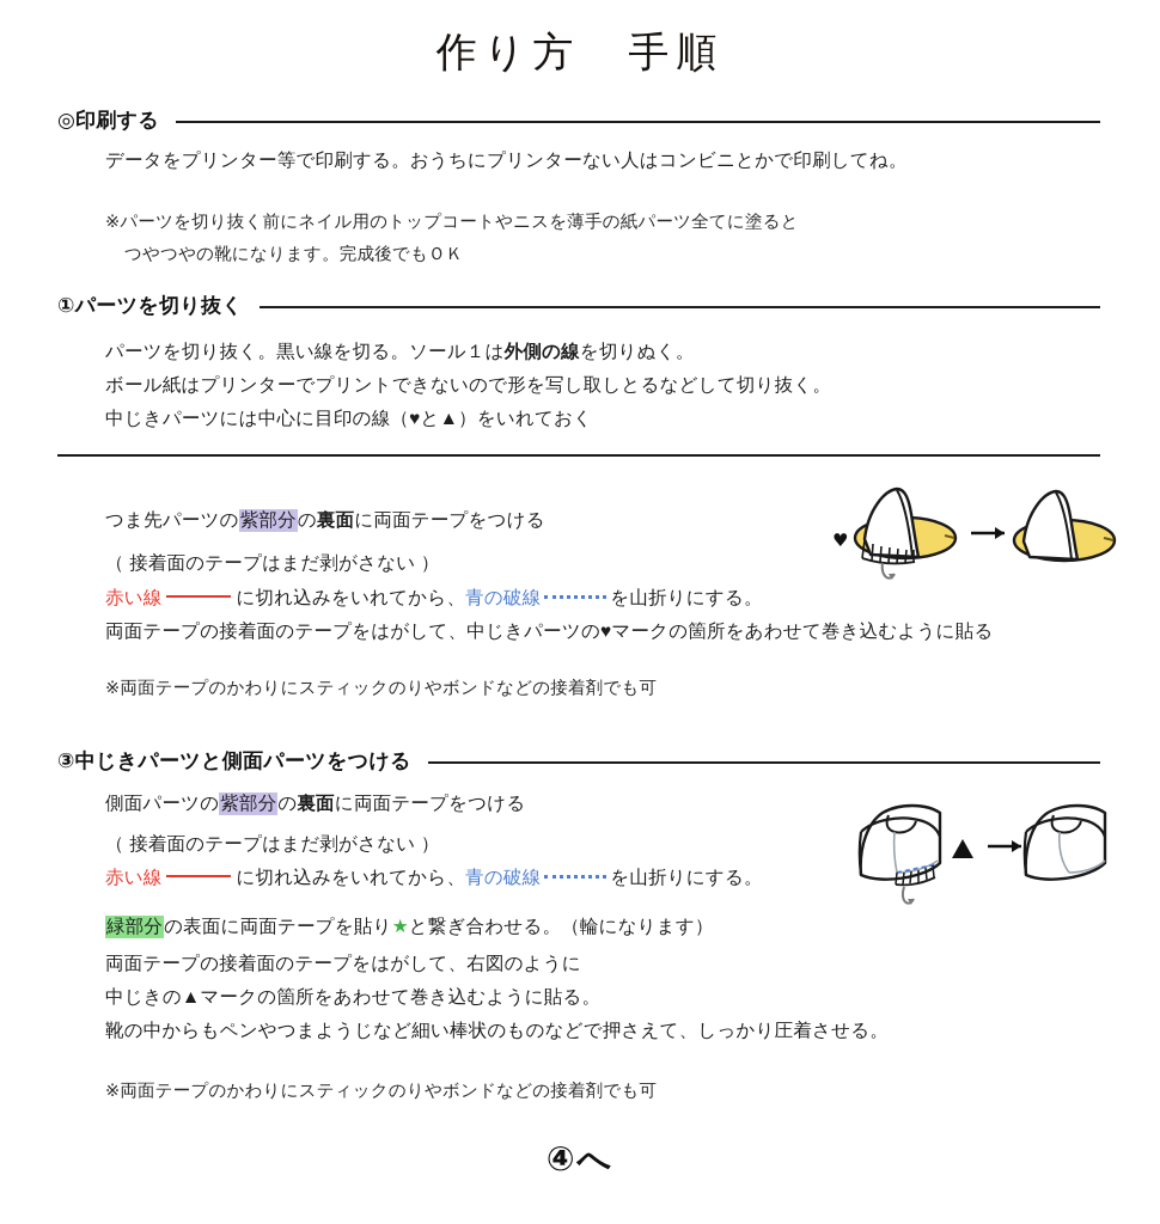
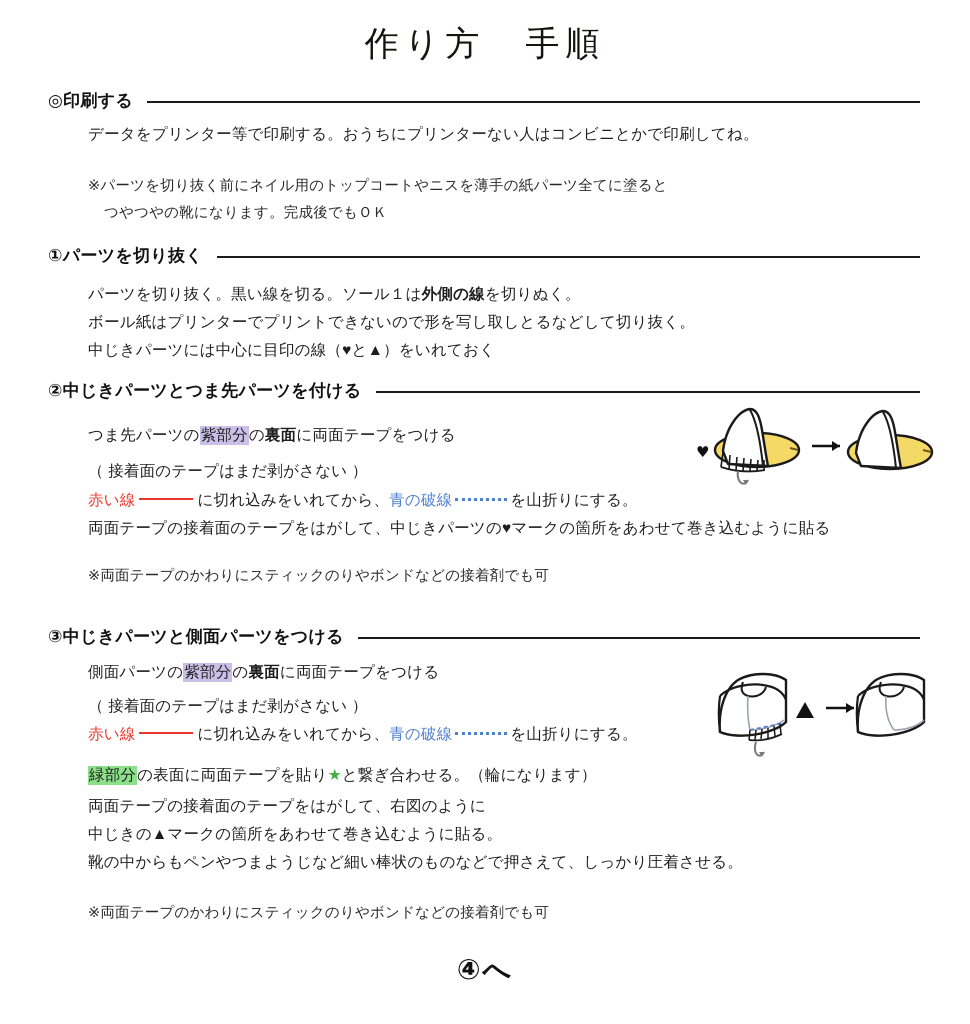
  作り方 手順
  ◎印刷する
  データをプリンター等で印刷する。おうちにプリンターない人はコンビニとかで印刷してね。
  ※パーツを切り抜く前にネイル用のトップコートやニスを薄手の紙パーツ全てに塗ると
  つやつやの靴になります。完成後でもＯＫ
  ①パーツを切り抜く
  パーツを切り抜く。黒い線を切る。ソール１は外側の線を切りぬく。
  ボール紙はプリンターでプリントできないので形を写し取しとるなどして切り抜く。
  中じきパーツには中心に目印の線（♥と▲）をいれておく
+ ②中じきパーツとつま先パーツを付ける
  つま先パーツの紫部分の裏面に両面テープをつける
  （ 接着面のテープはまだ剥がさない ）
  赤い線 に切れ込みをいれてから、青の破線 を山折りにする。
  両面テープの接着面のテープをはがして、中じきパーツの♥マークの箇所をあわせて巻き込むように貼る
  ※両面テープのかわりにスティックのりやボンドなどの接着剤でも可
  ♥
  ③中じきパーツと側面パーツをつける
  側面パーツの紫部分の裏面に両面テープをつける
  （ 接着面のテープはまだ剥がさない ）
  赤い線 に切れ込みをいれてから、青の破線 を山折りにする。
  緑部分の表面に両面テープを貼り★と繋ぎ合わせる。（輪になります）
  両面テープの接着面のテープをはがして、右図のように
  中じきの▲マークの箇所をあわせて巻き込むように貼る。
  靴の中からもペンやつまようじなど細い棒状のものなどで押さえて、しっかり圧着させる。
  ※両面テープのかわりにスティックのりやボンドなどの接着剤でも可
  ④へ
